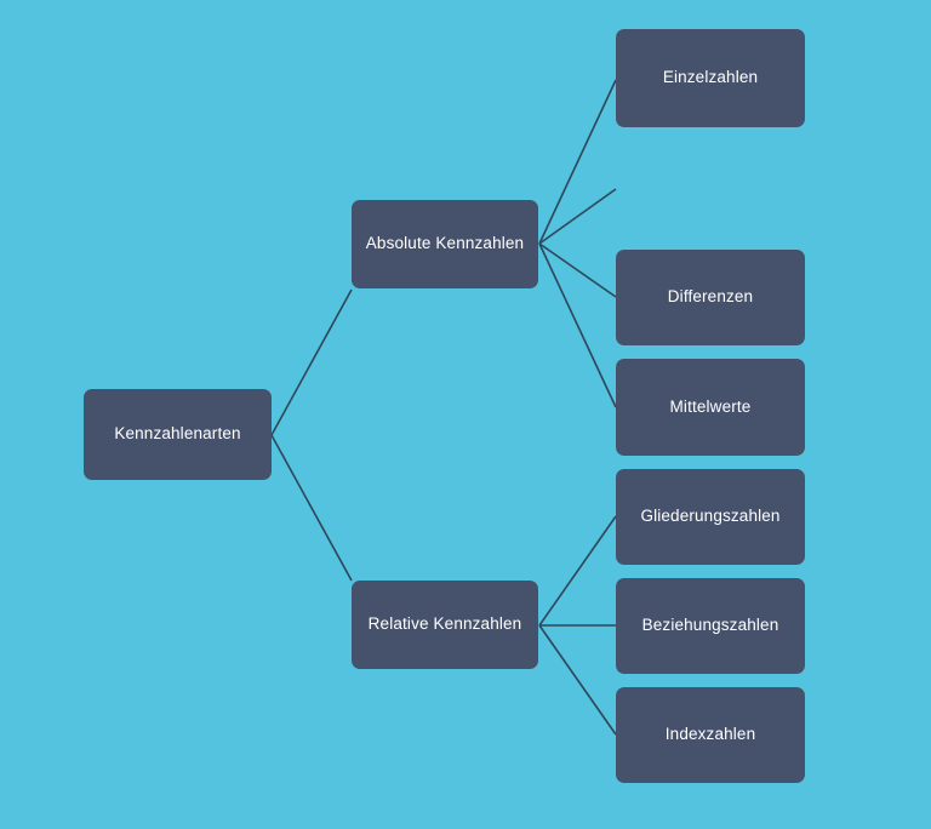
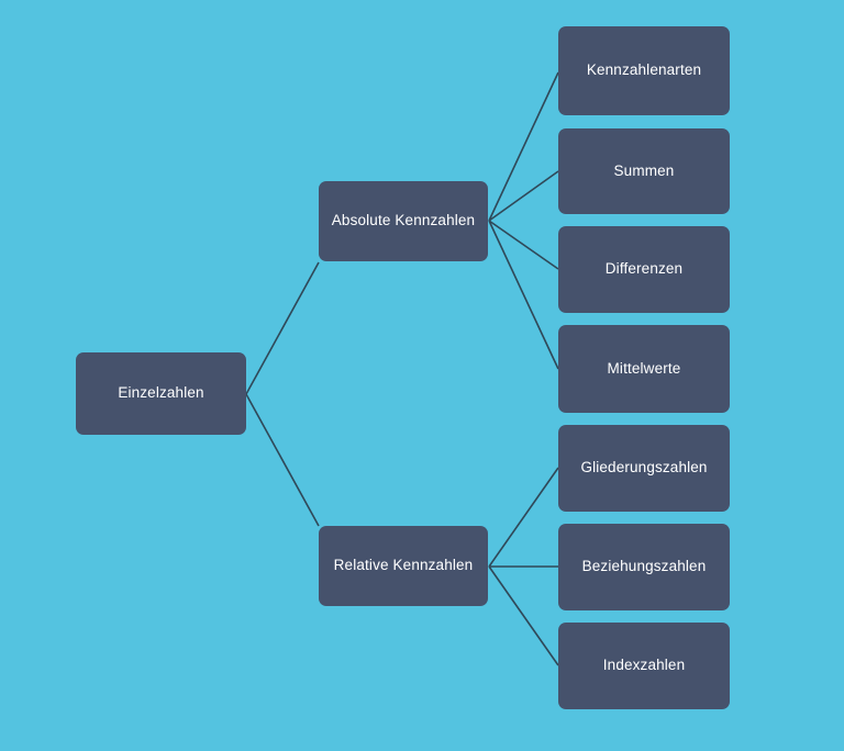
- Kennzahlenarten
+ Einzelzahlen
  Absolute Kennzahlen
  Relative Kennzahlen
- Einzelzahlen
+ Kennzahlenarten
+ Summen
  Differenzen
  Mittelwerte
  Gliederungszahlen
  Beziehungszahlen
  Indexzahlen
